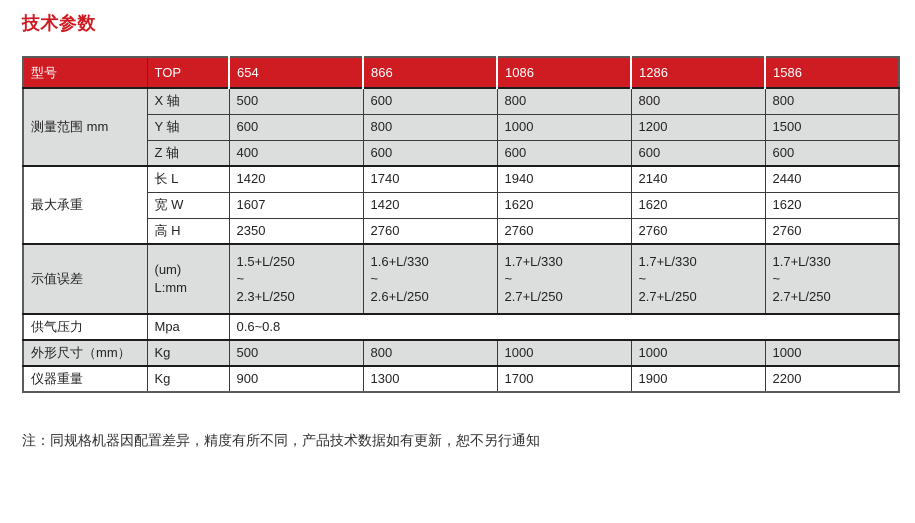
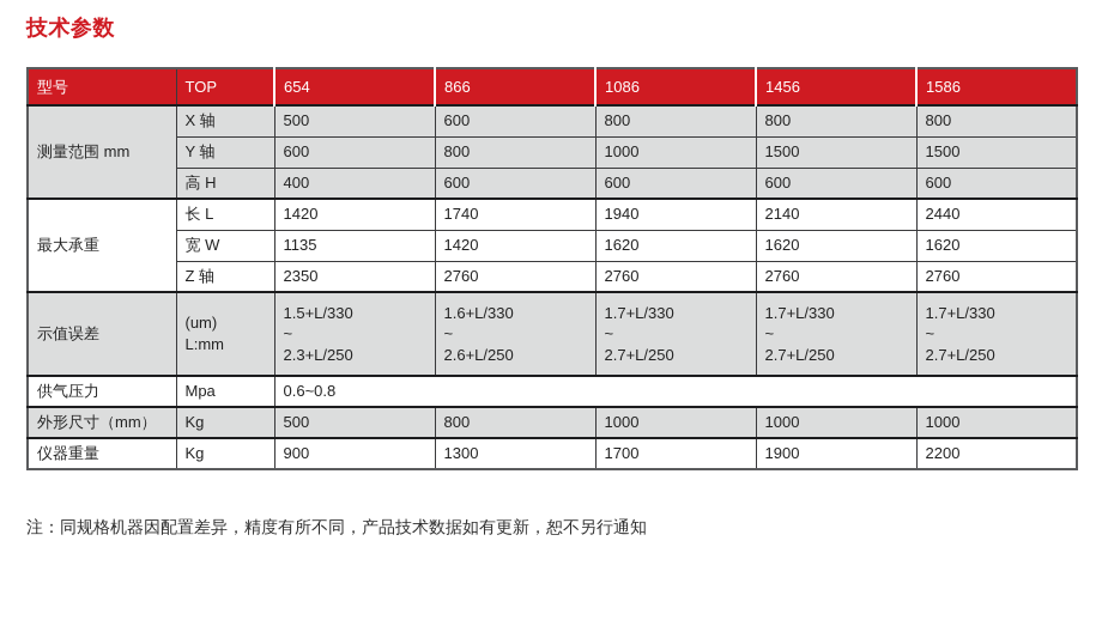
  技术参数
- 型号	TOP	654	866	1086	1286	1586
+ 型号	TOP	654	866	1086	1456	1586
  测量范围 mm	X 轴	500	600	800	800	800
- Y 轴	600	800	1000	1200	1500
+ Y 轴	600	800	1000	1500	1500
- Z 轴	400	600	600	600	600
+ 高 H	400	600	600	600	600
  最大承重	长 L	1420	1740	1940	2140	2440
- 宽 W	1607	1420	1620	1620	1620
+ 宽 W	1135	1420	1620	1620	1620
- 高 H	2350	2760	2760	2760	2760
+ Z 轴	2350	2760	2760	2760	2760
- 示值误差	(um) L:mm	1.5+L/250 ~ 2.3+L/250	1.6+L/330 ~ 2.6+L/250	1.7+L/330 ~ 2.7+L/250	1.7+L/330 ~ 2.7+L/250	1.7+L/330 ~ 2.7+L/250
+ 示值误差	(um) L:mm	1.5+L/330 ~ 2.3+L/250	1.6+L/330 ~ 2.6+L/250	1.7+L/330 ~ 2.7+L/250	1.7+L/330 ~ 2.7+L/250	1.7+L/330 ~ 2.7+L/250
  供气压力	Mpa	0.6~0.8
  外形尺寸（mm）	Kg	500	800	1000	1000	1000
  仪器重量	Kg	900	1300	1700	1900	2200
  注：同规格机器因配置差异，精度有所不同，产品技术数据如有更新，恕不另行通知
